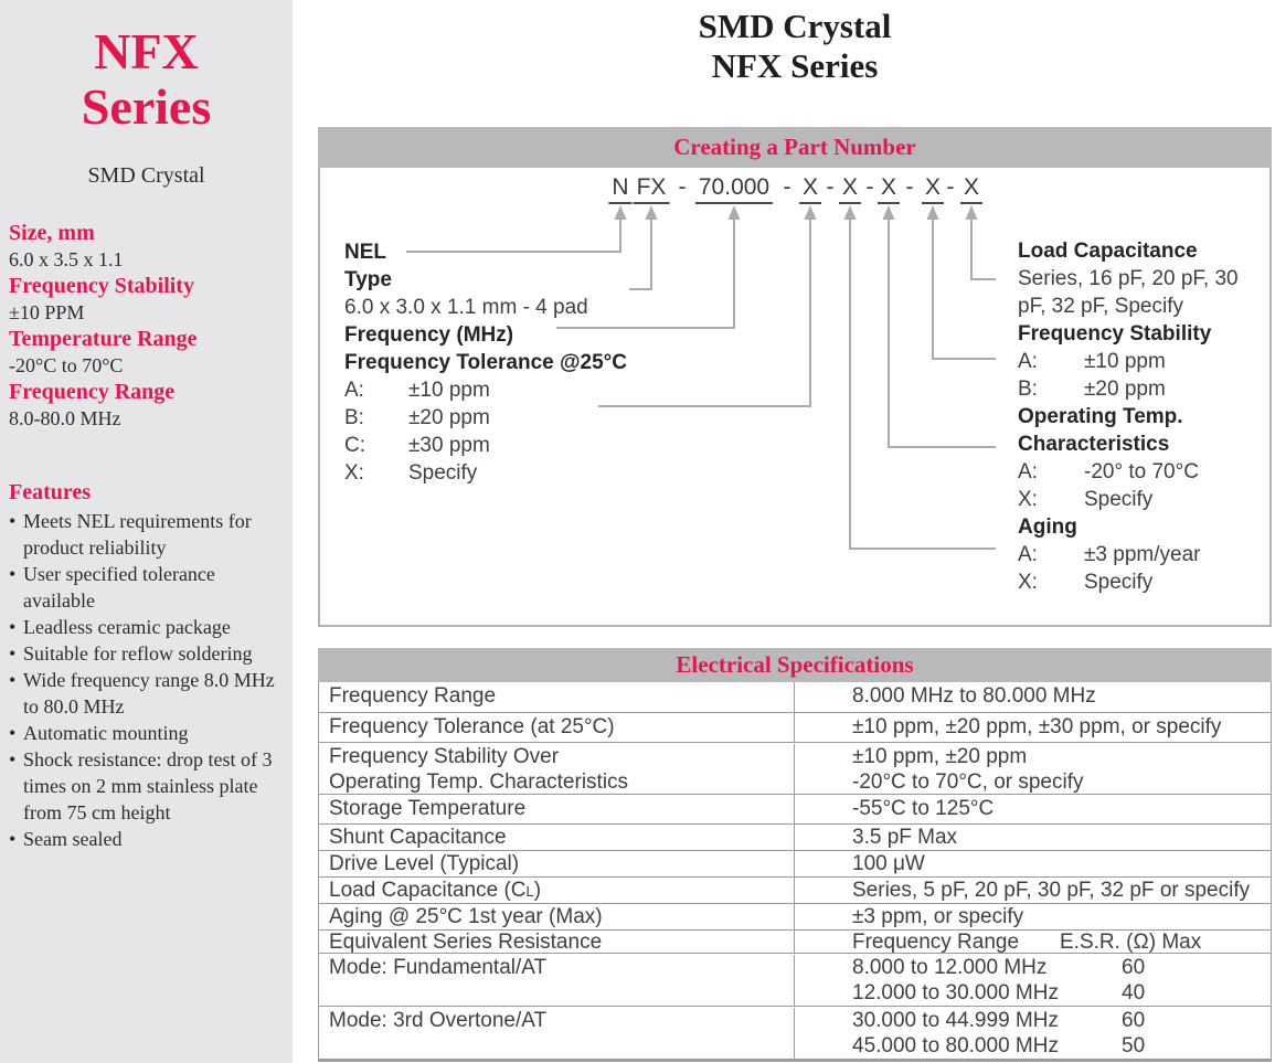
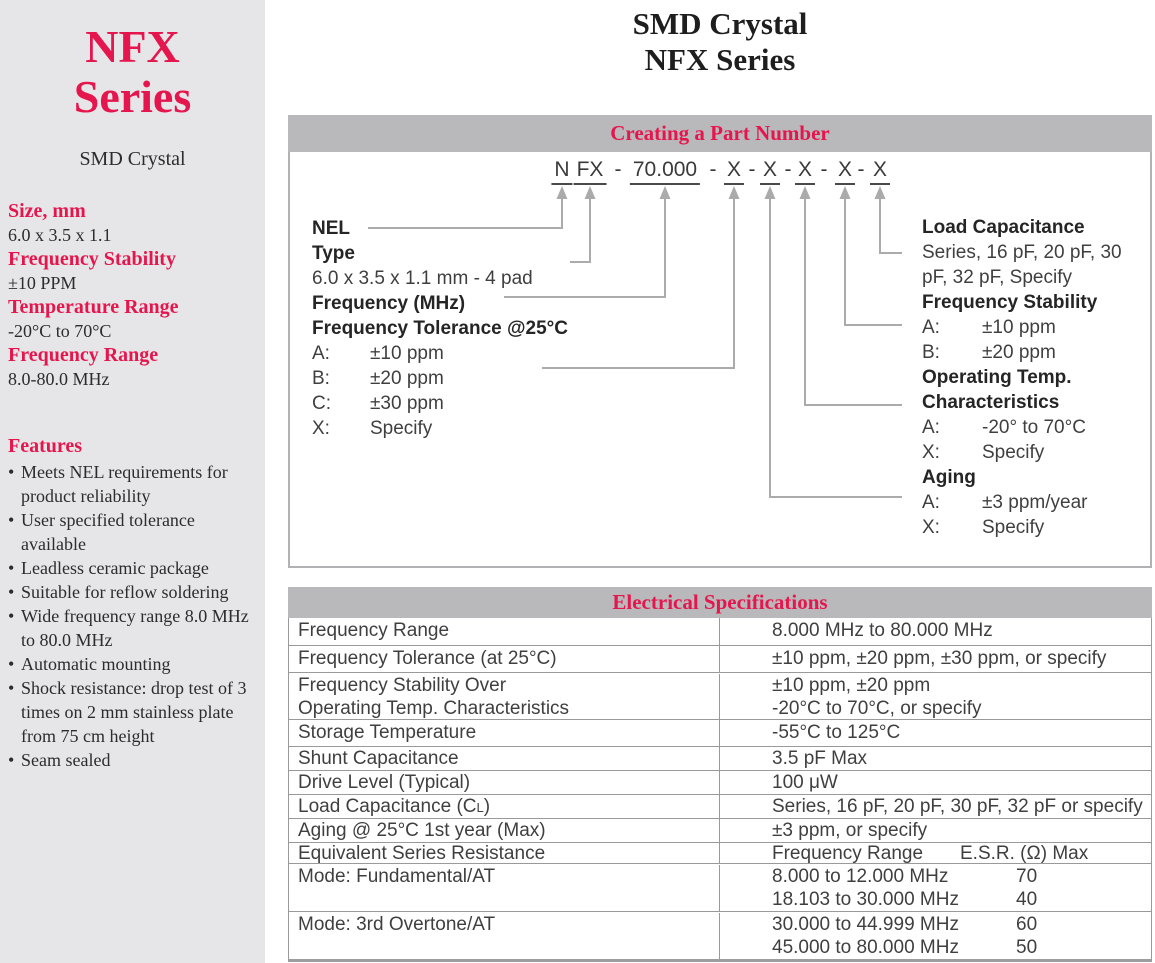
  NFX
  Series
  SMD Crystal
  Size, mm
  6.0 x 3.5 x 1.1
  Frequency Stability
  ±10 PPM
  Temperature Range
  -20°C to 70°C
  Frequency Range
  8.0-80.0 MHz
  Features
  Meets NEL requirements for product reliability
  User specified tolerance available
  Leadless ceramic package
  Suitable for reflow soldering
  Wide frequency range 8.0 MHz to 80.0 MHz
  Automatic mounting
  Shock resistance: drop test of 3 times on 2 mm stainless plate from 75 cm height
  Seam sealed
  SMD Crystal
  NFX Series
  Creating a Part Number
  N
  FX
  -
  70.000
  -
  X
  -
  X
  -
  X
  -
  X
  -
  X
  NEL
  Type
- 6.0 x 3.0 x 1.1 mm - 4 pad
+ 6.0 x 3.5 x 1.1 mm - 4 pad
  Frequency (MHz)
  Frequency Tolerance @25°C
  A: ±10 ppm
  B: ±20 ppm
  C: ±30 ppm
  X: Specify
  Load Capacitance
  Series, 16 pF, 20 pF, 30
  pF, 32 pF, Specify
  Frequency Stability
  A: ±10 ppm
  B: ±20 ppm
  Operating Temp.
  Characteristics
  A: -20° to 70°C
  X: Specify
  Aging
  A: ±3 ppm/year
  X: Specify
  Electrical Specifications
  Frequency Range
  8.000 MHz to 80.000 MHz
  Frequency Tolerance (at 25°C)
  ±10 ppm, ±20 ppm, ±30 ppm, or specify
  Frequency Stability Over
  Operating Temp. Characteristics
  ±10 ppm, ±20 ppm
  -20°C to 70°C, or specify
  Storage Temperature
  -55°C to 125°C
  Shunt Capacitance
  3.5 pF Max
  Drive Level (Typical)
  100 μW
  Load Capacitance (CL)
- Series, 5 pF, 20 pF, 30 pF, 32 pF or specify
+ Series, 16 pF, 20 pF, 30 pF, 32 pF or specify
  Aging @ 25°C 1st year (Max)
  ±3 ppm, or specify
  Equivalent Series Resistance
  Frequency Range E.S.R. (Ω) Max
  Mode: Fundamental/AT
- 8.000 to 12.000 MHz 60
+ 8.000 to 12.000 MHz 70
- 12.000 to 30.000 MHz 40
+ 18.103 to 30.000 MHz 40
  Mode: 3rd Overtone/AT
  30.000 to 44.999 MHz 60
  45.000 to 80.000 MHz 50
